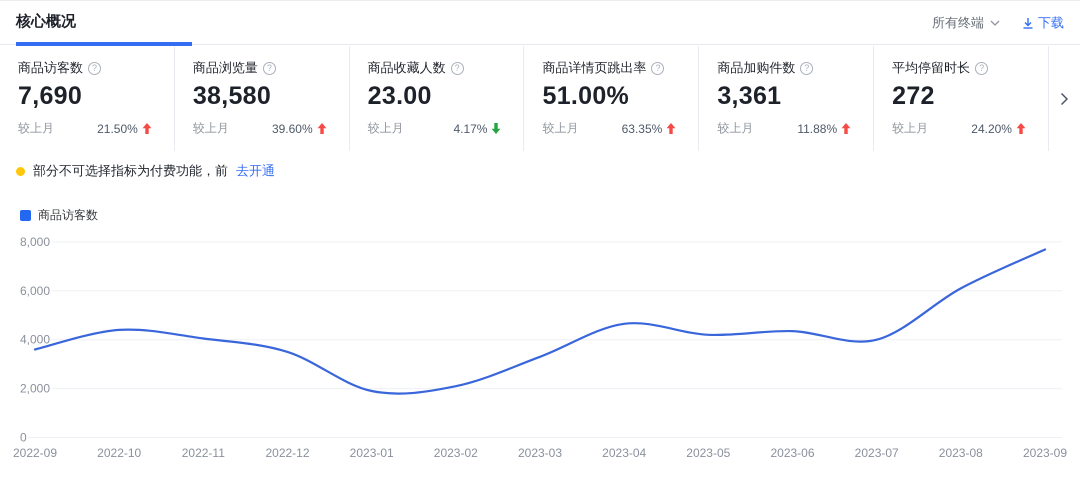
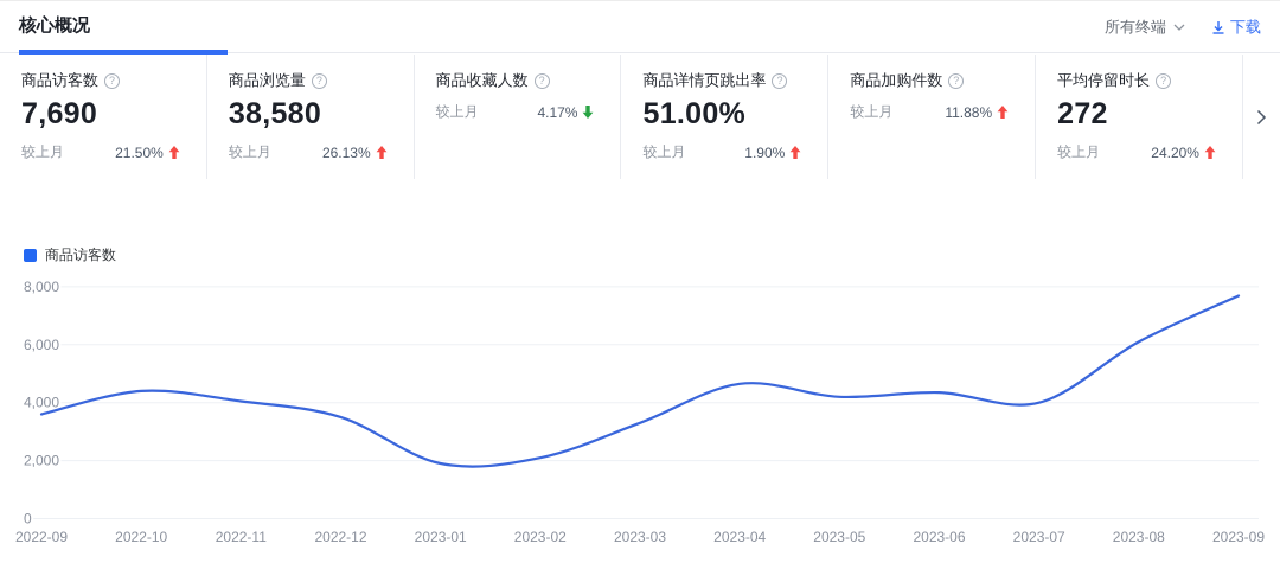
  核心概况
  所有终端
  下载
  商品访客数
  ?
  7,690
  较上月
  21.50%
  商品浏览量
  ?
  38,580
  较上月
- 39.60%
+ 26.13%
  商品收藏人数
  ?
- 23.00
  较上月
  4.17%
  商品详情页跳出率
  ?
  51.00%
  较上月
- 63.35%
+ 1.90%
  商品加购件数
  ?
- 3,361
  较上月
  11.88%
  平均停留时长
  ?
  272
  较上月
  24.20%
- 部分不可选择指标为付费功能，前
- 去开通
  商品访客数
  0
  2,000
  4,000
  6,000
  8,000
  2022-09
  2022-10
  2022-11
  2022-12
  2023-01
  2023-02
  2023-03
  2023-04
  2023-05
  2023-06
  2023-07
  2023-08
  2023-09
